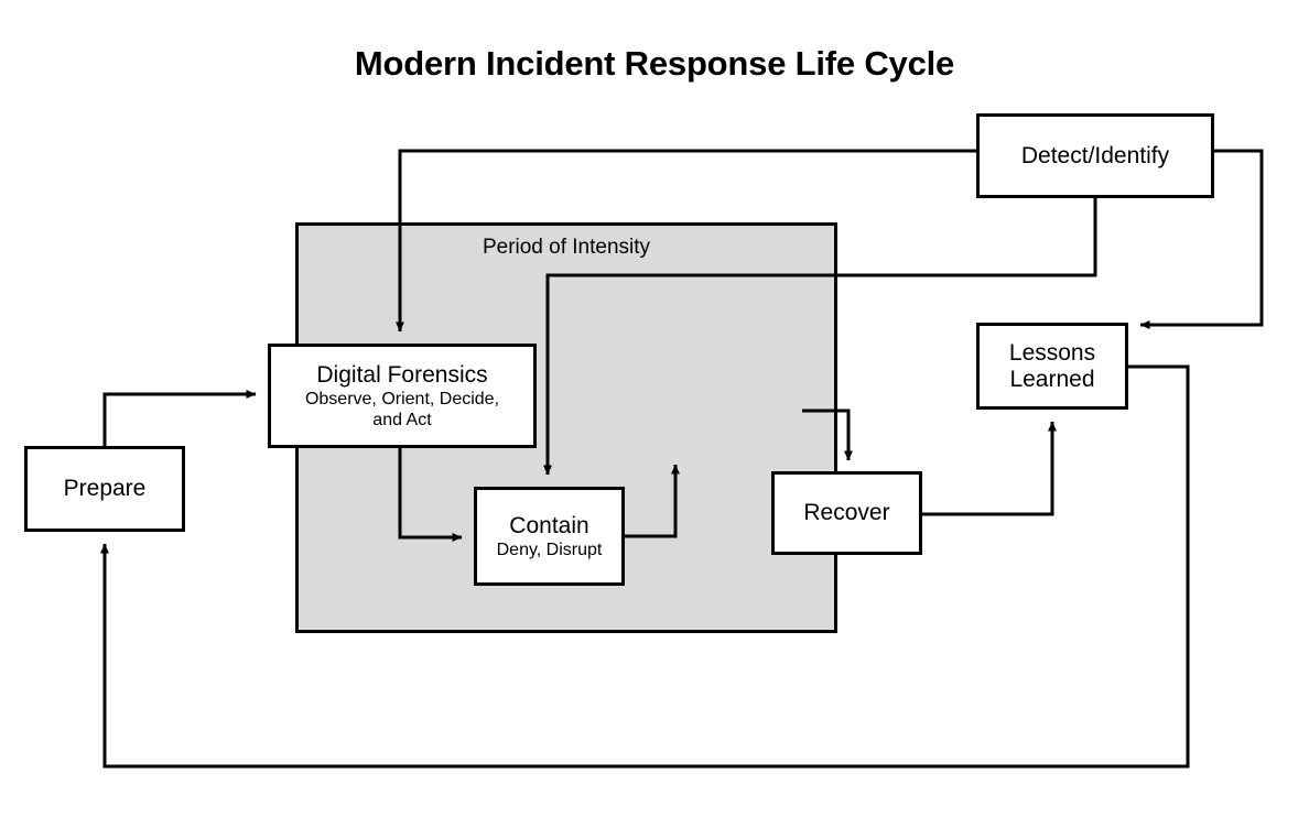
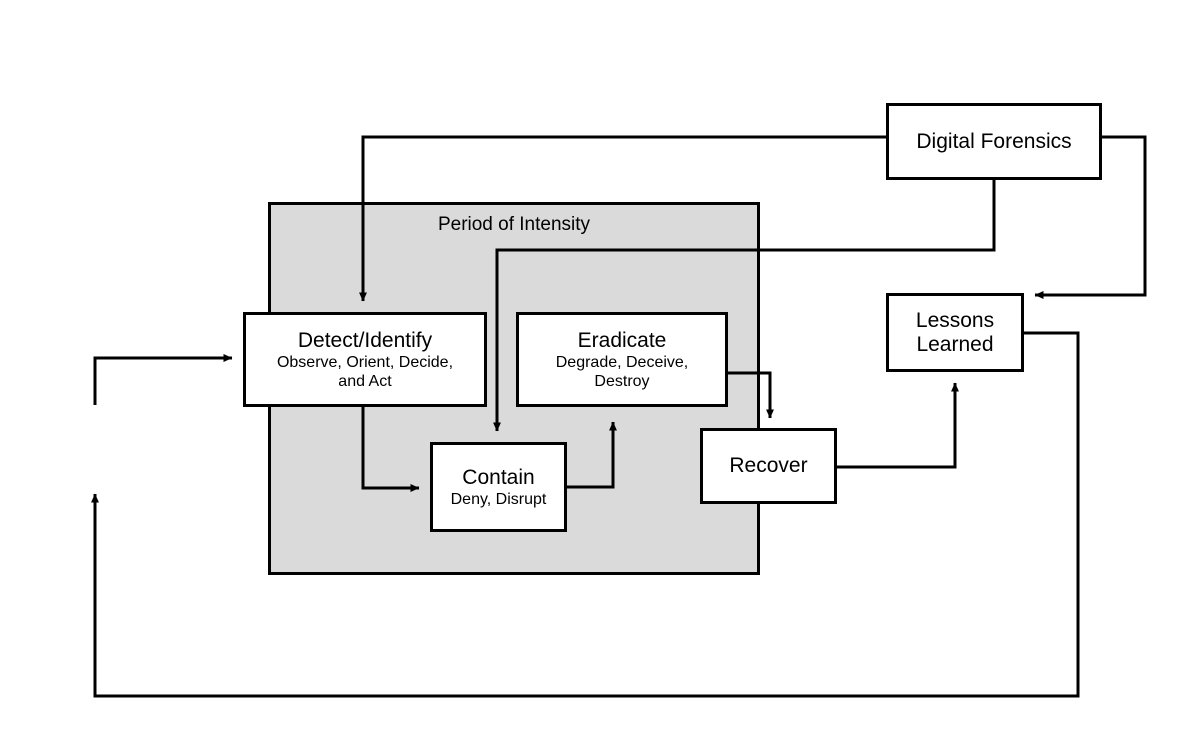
- Modern Incident Response Life Cycle
  Period of Intensity
- Prepare
- Digital Forensics
+ Detect/Identify
  Observe, Orient, Decide,
  and Act
+ Eradicate
+ Degrade, Deceive,
+ Destroy
  Contain
  Deny, Disrupt
  Recover
  Lessons
  Learned
- Detect/Identify
+ Digital Forensics
